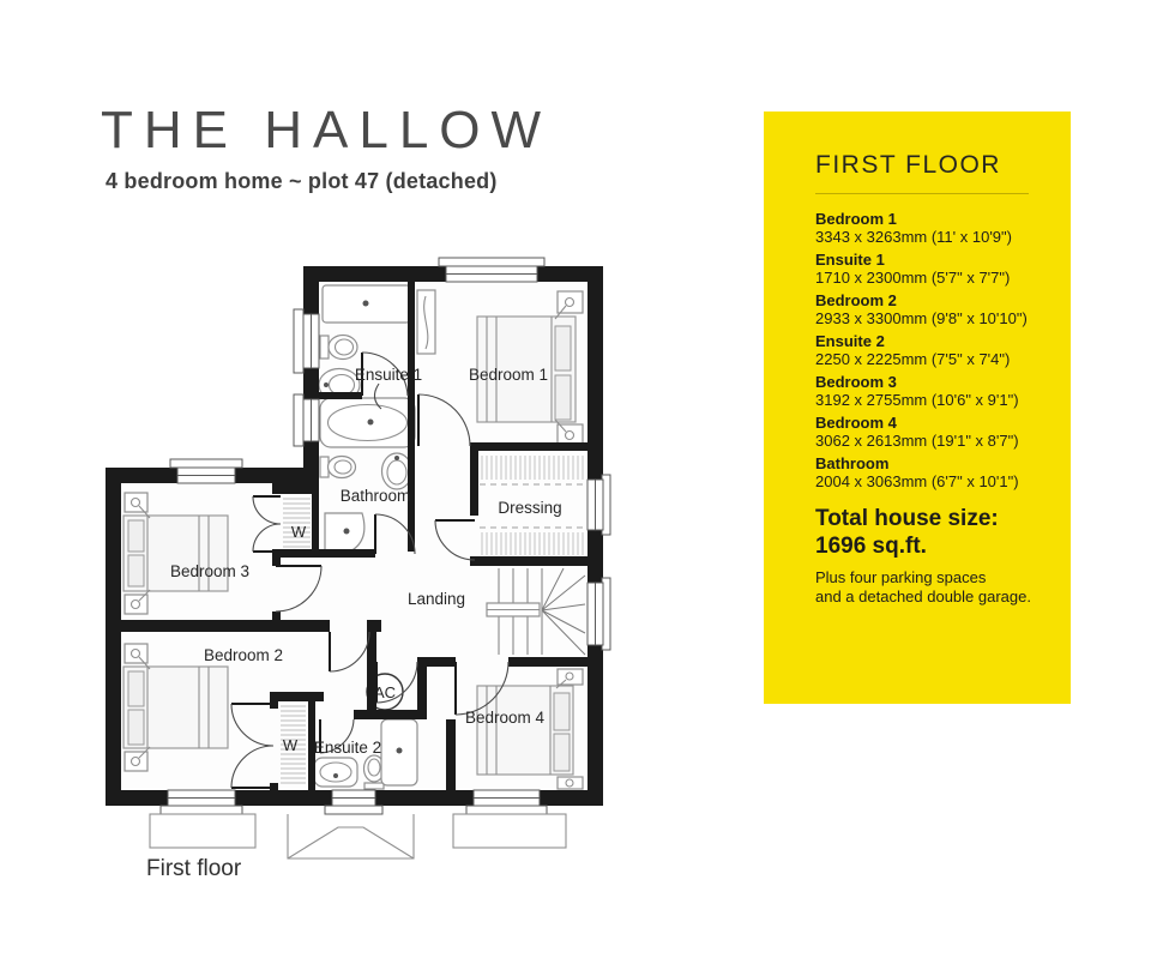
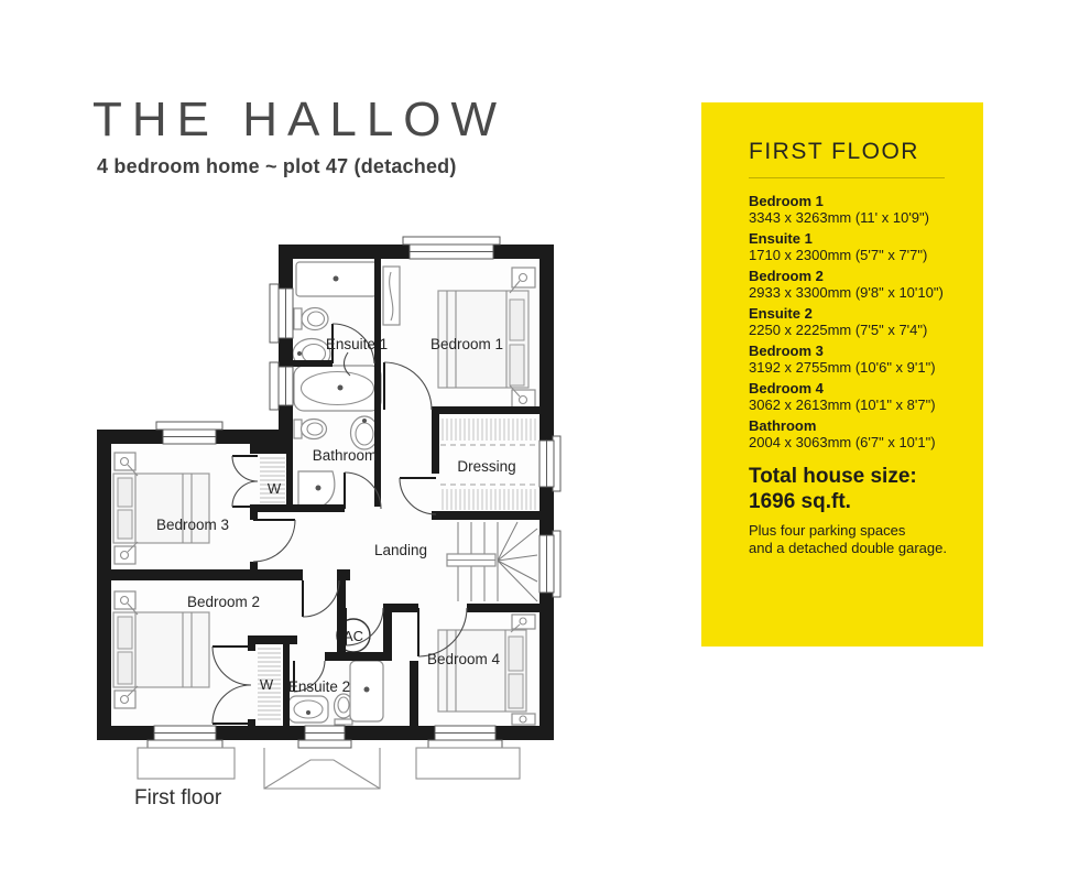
  THE HALLOW
  4 bedroom home ~ plot 47 (detached)
  AC
  Ensuite 1
  Bedroom 1
  Bathroom
  Dressing
  Bedroom 3
  Landing
  Bedroom 2
  Ensuite 2
  Bedroom 4
  W
  W
  First floor
  FIRST FLOOR
  Bedroom 1
  3343 x 3263mm (11' x 10'9")
  Ensuite 1
  1710 x 2300mm (5'7" x 7'7")
  Bedroom 2
  2933 x 3300mm (9'8" x 10'10")
  Ensuite 2
  2250 x 2225mm (7'5" x 7'4")
  Bedroom 3
  3192 x 2755mm (10'6" x 9'1")
  Bedroom 4
- 3062 x 2613mm (19'1" x 8'7")
+ 3062 x 2613mm (10'1" x 8'7")
  Bathroom
  2004 x 3063mm (6'7" x 10'1")
  Total house size:
  1696 sq.ft.
  Plus four parking spaces
  and a detached double garage.
